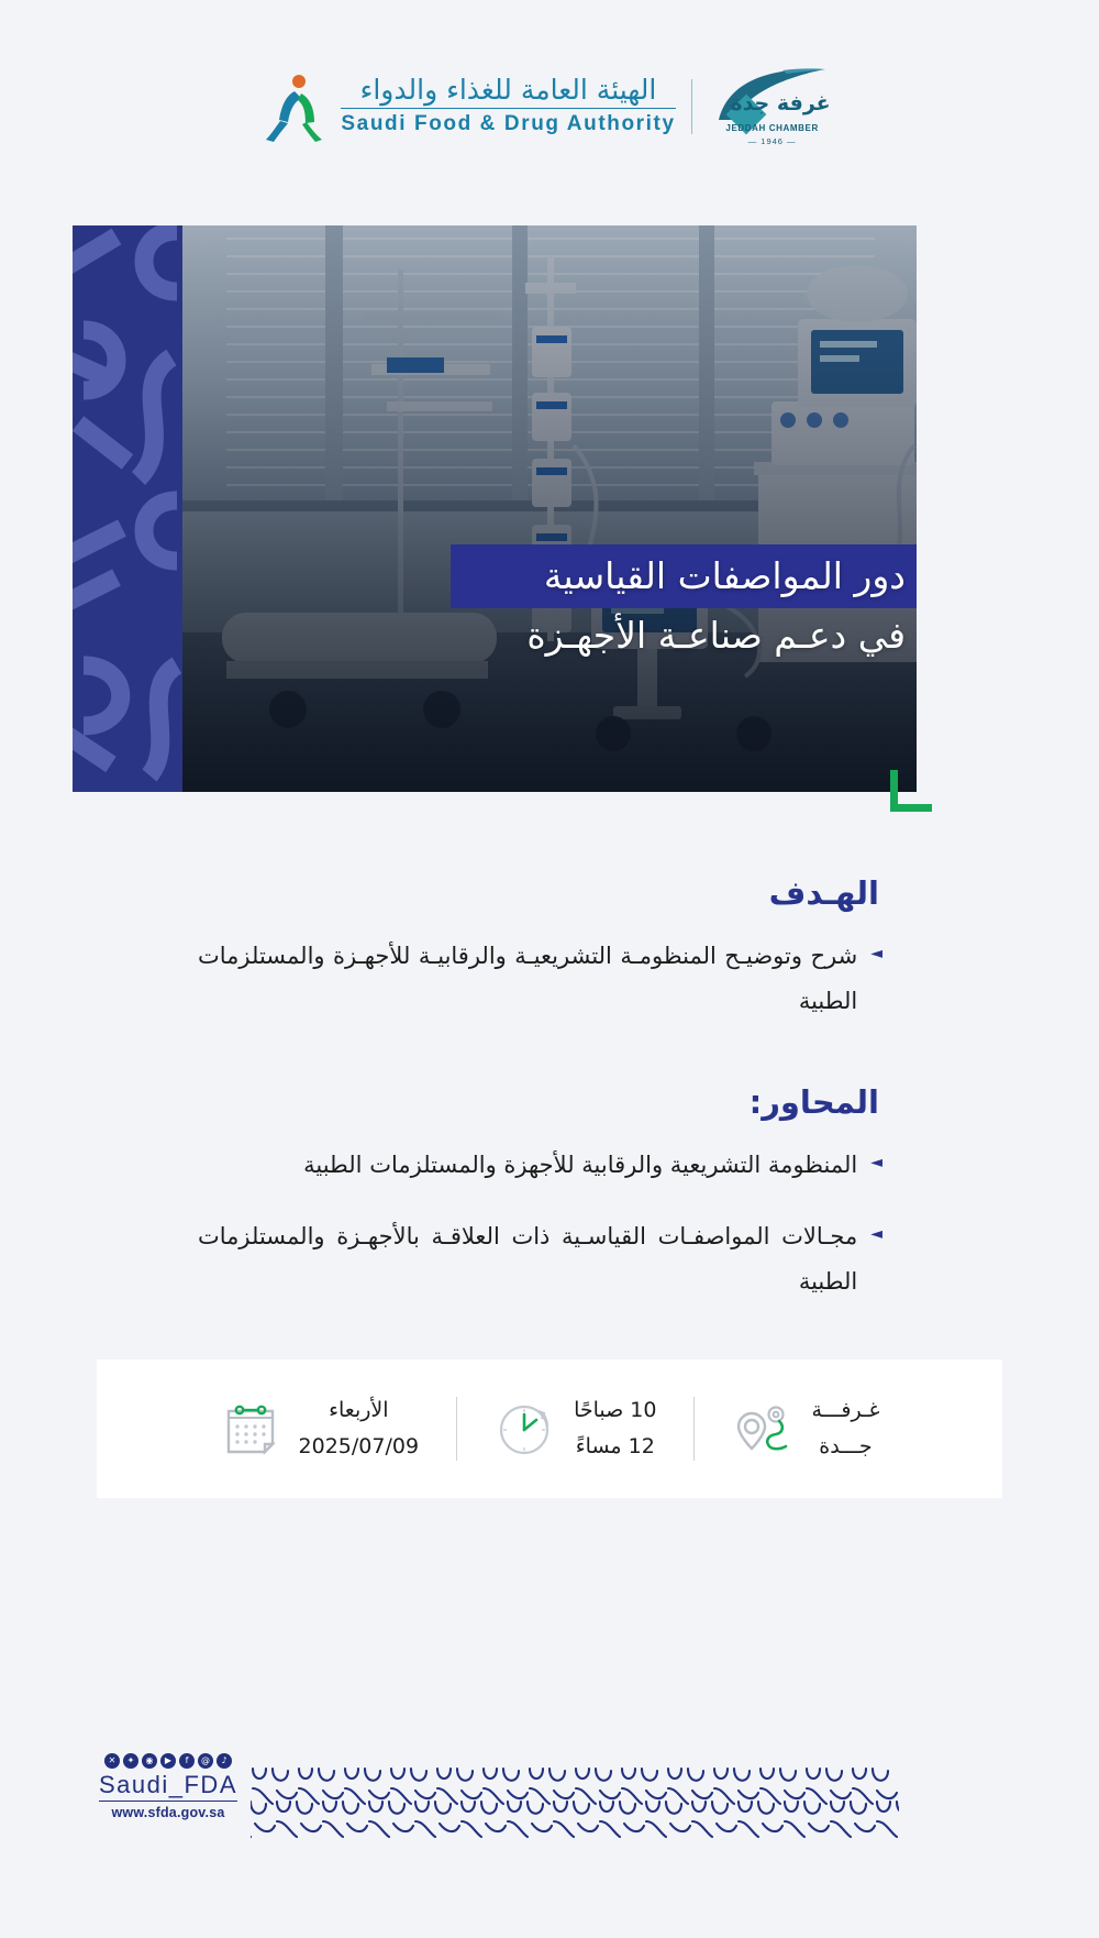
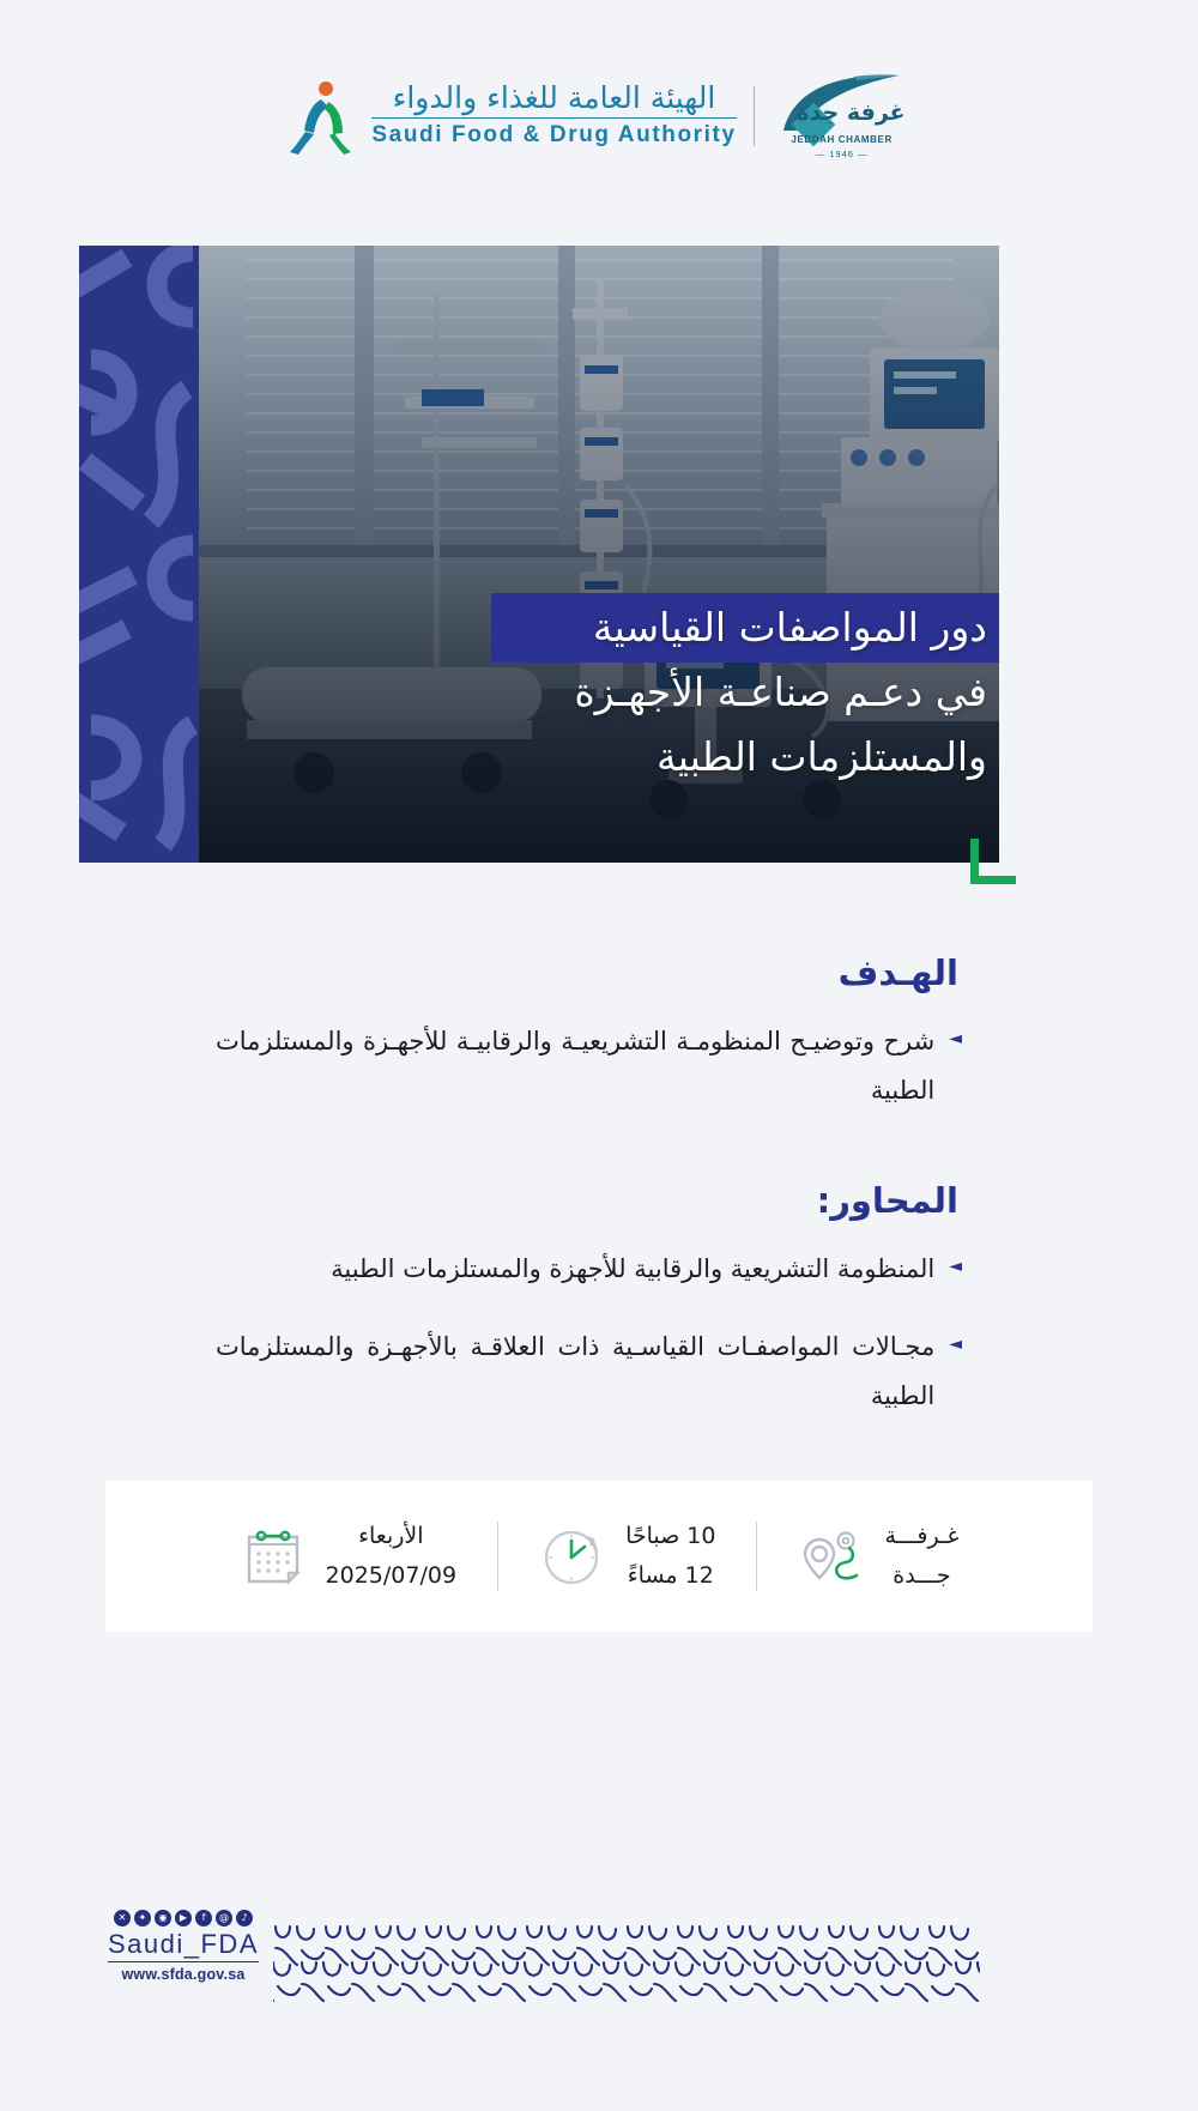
  غرفة جدة
  JEDDAH CHAMBER
  — 1946 —
  الهيئة العامة للغذاء والدواء
  Saudi Food & Drug Authority
  دور المواصفات القياسية
  في دعـم صناعـة الأجهـزة
+ والمستلزمات الطبية
  الهـدف
  ◄
  شرح وتوضيـح المنظومـة التشريعيـة والرقابيـة للأجهـزة والمستلزمات الطبية
  المحاور:
  ◄
  المنظومة التشريعية والرقابية للأجهزة والمستلزمات الطبية
  ◄
  مجـالات المواصفـات القياسـية ذات العلاقـة بالأجهـزة والمستلزمات الطبية
  الأربعاء
  2025/07/09
  10 صباحًا
  12 مساءً
  غـرفـــة
  جـــدة
  ✕
  ✦
  ◉
  ▶
  f
  @
  ♪
  Saudi_FDA
  www.sfda.gov.sa
